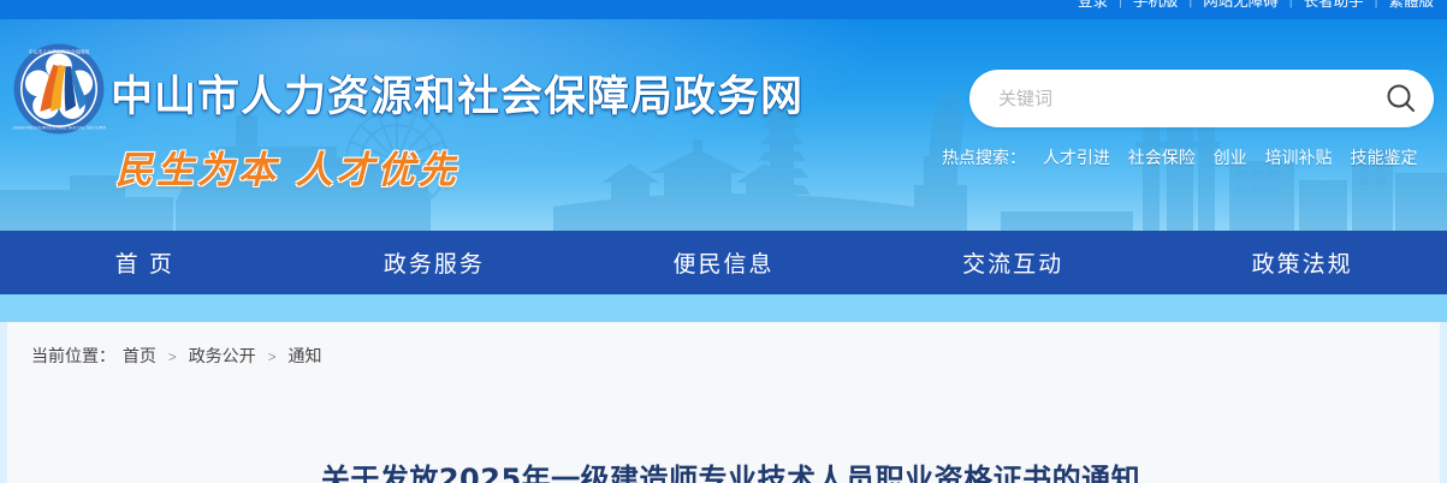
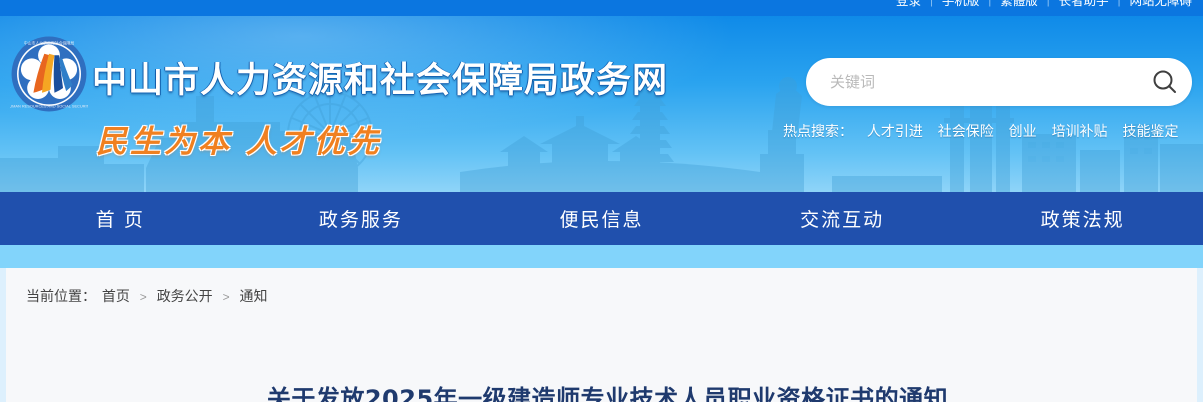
  登录
  |
  手机版
  |
- 网站无障碍
+ 繁體版
  |
  长者助手
  |
- 繁體版
+ 网站无障碍
  中山市人力资源和社会保障局政务网
  民生为本 人才优先
  关键词
  热点搜索： 人才引进 社会保险 创业 培训补贴 技能鉴定
  首 页
  政务服务
  便民信息
  交流互动
  政策法规
  当前位置： 首页 > 政务公开 > 通知
  关于发放2025年一级建造师专业技术人员职业资格证书的通知
